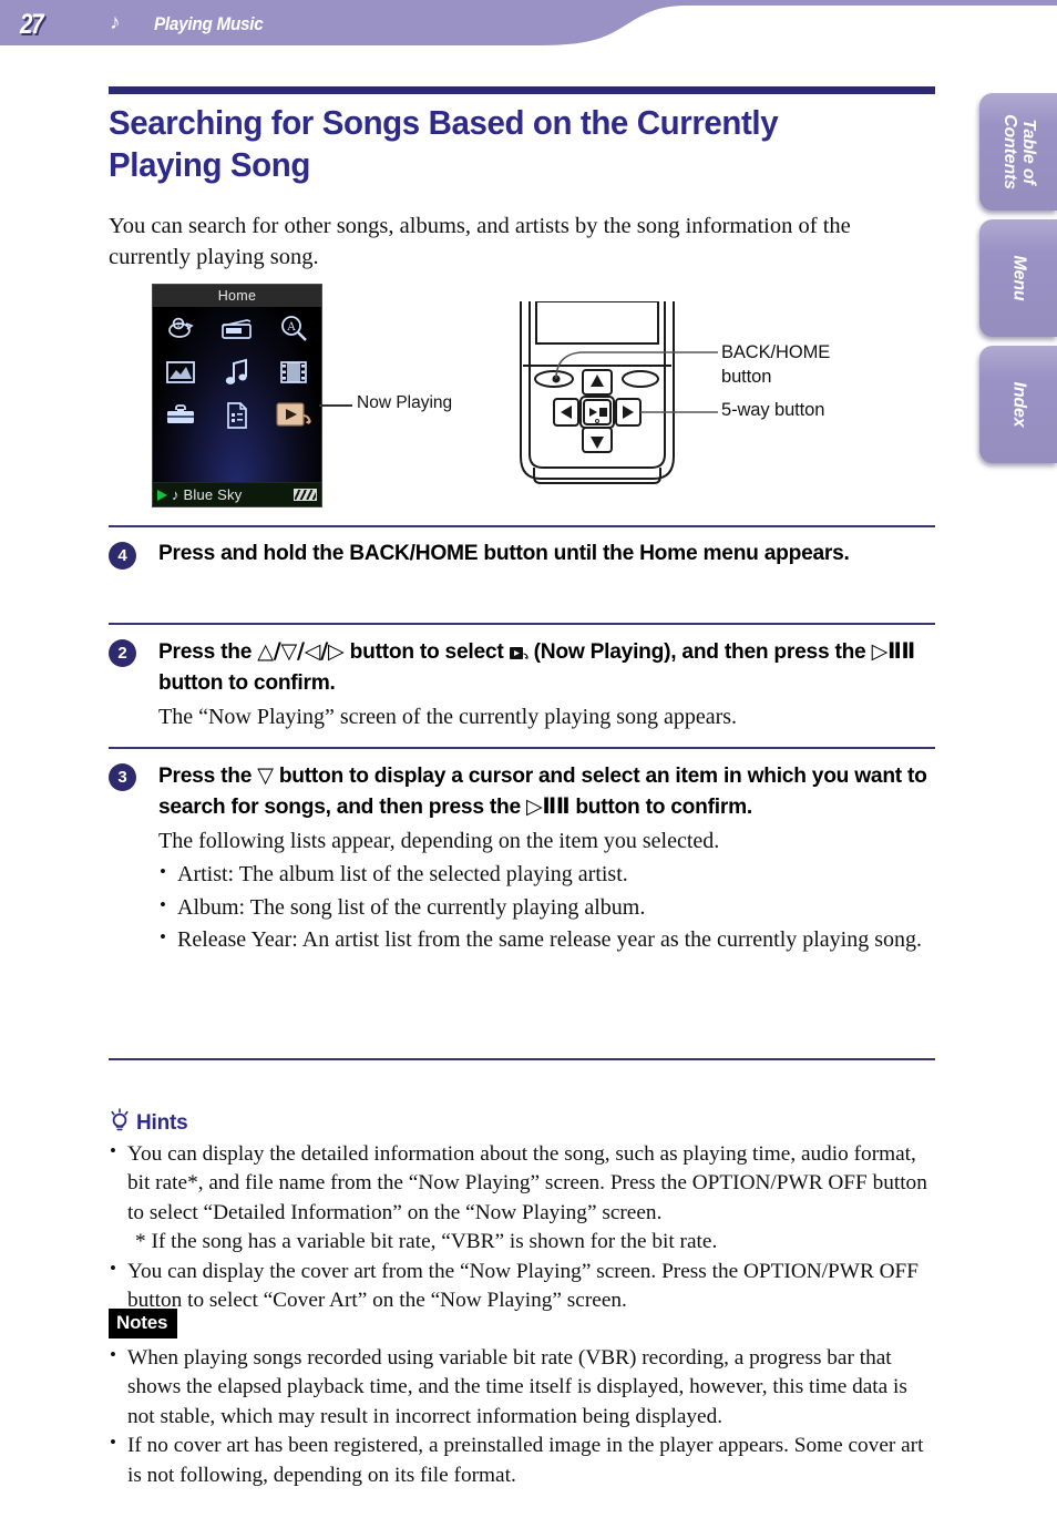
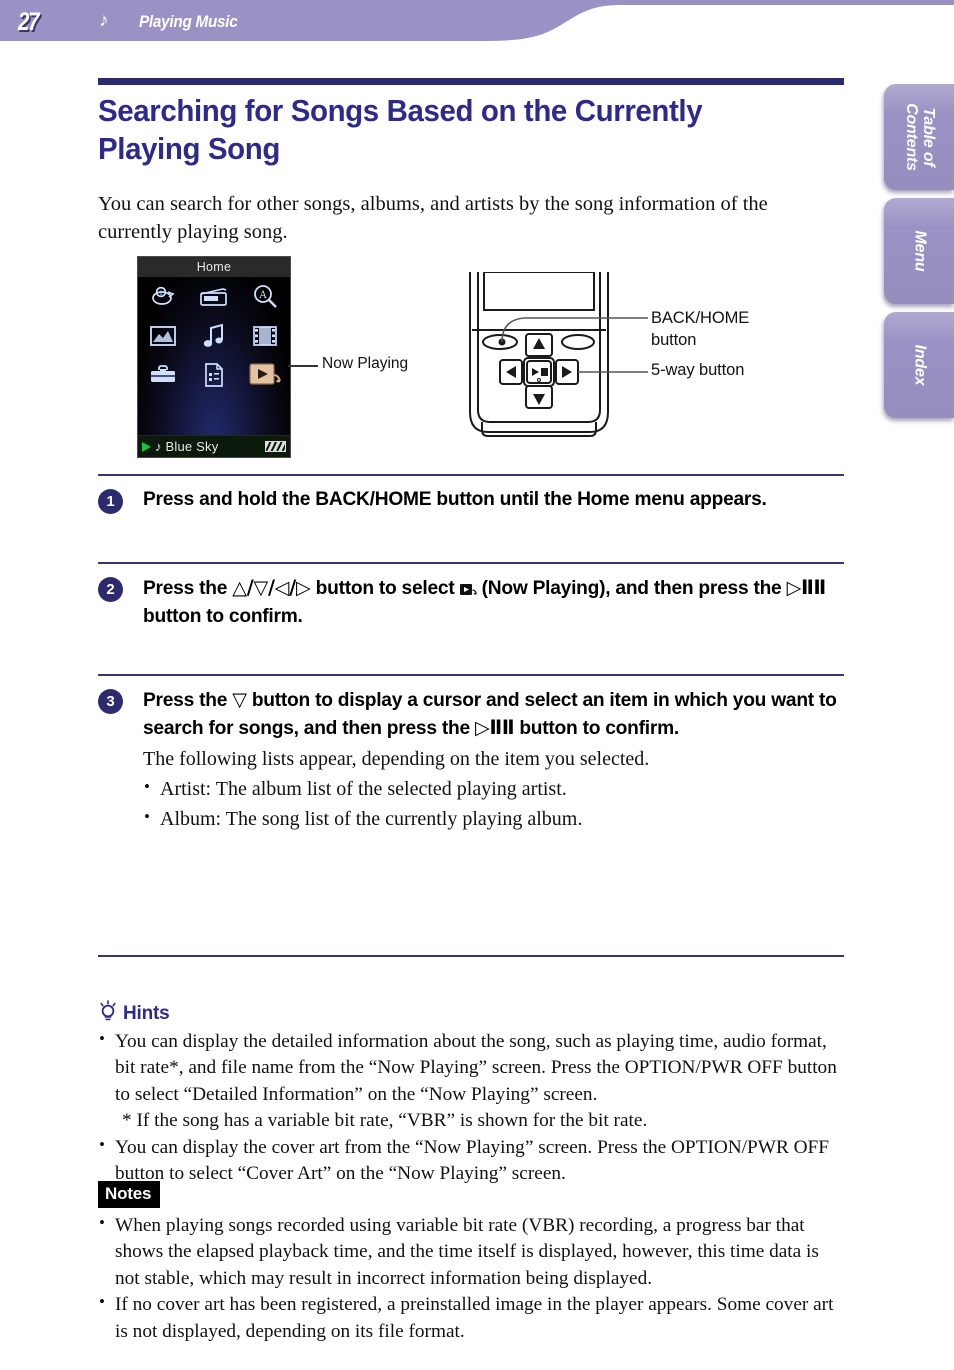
  27
  ♪
  Playing Music
  Searching for Songs Based on the Currently Playing Song
  You can search for other songs, albums, and artists by the song information of the currently playing song.
  Home
  i
  A
  ♪
  Blue Sky
  Now Playing
  BACK/HOME
  button
  5-way button
- 4
+ 1
  Press and hold the BACK/HOME button until the Home menu appears.
  2
  Press the △/▽/◁/▷ button to select (Now Playing), and then press the ▷ⅡⅡ button to confirm.
- The “Now Playing” screen of the currently playing song appears.
  3
  Press the ▽ button to display a cursor and select an item in which you want to search for songs, and then press the ▷ⅡⅡ button to confirm.
  The following lists appear, depending on the item you selected.
  Artist: The album list of the selected playing artist.
  Album: The song list of the currently playing album.
- Release Year: An artist list from the same release year as the currently playing song.
  Hints
  You can display the detailed information about the song, such as playing time, audio format, bit rate*, and file name from the “Now Playing” screen. Press the OPTION/PWR OFF button to select “Detailed Information” on the “Now Playing” screen.
  * If the song has a variable bit rate, “VBR” is shown for the bit rate.
  You can display the cover art from the “Now Playing” screen. Press the OPTION/PWR OFF button to select “Cover Art” on the “Now Playing” screen.
  Notes
  When playing songs recorded using variable bit rate (VBR) recording, a progress bar that shows the elapsed playback time, and the time itself is displayed, however, this time data is not stable, which may result in incorrect information being displayed.
- If no cover art has been registered, a preinstalled image in the player appears. Some cover art is not following, depending on its file format.
+ If no cover art has been registered, a preinstalled image in the player appears. Some cover art is not displayed, depending on its file format.
